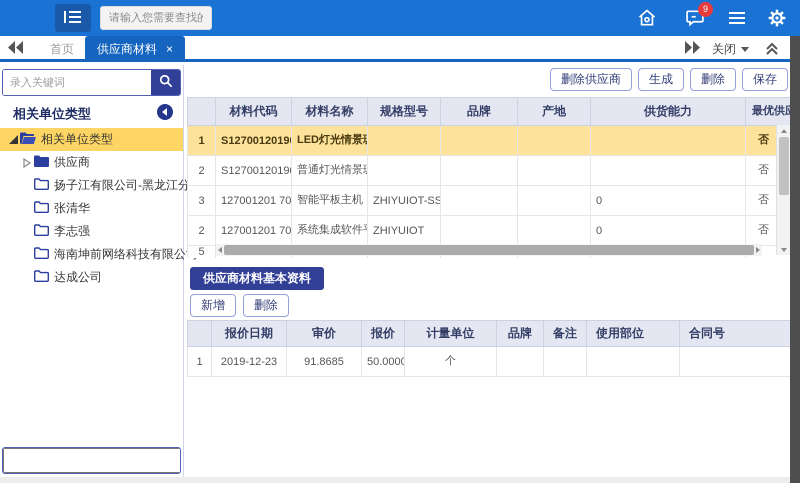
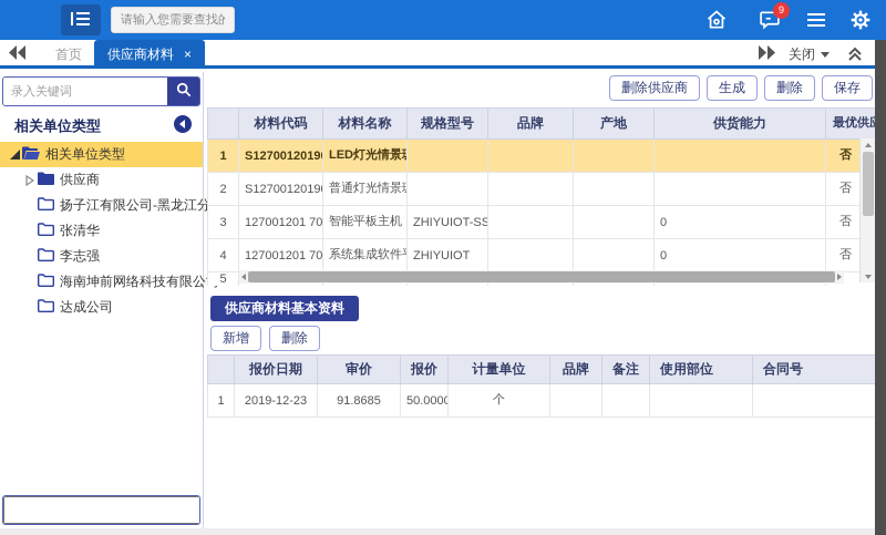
  9
  首页
  供应商材料
  ×
  关闭
  录入关键词
  相关单位类型
  相关单位类型
  供应商
  扬子江有限公司-黑龙江分
  张清华
  李志强
  海南坤前网络科技有限公
  达成公司
  删除供应商
  生成
  删除
  保存
  	材料代码	材料名称	规格型号	品牌	产地	供货能力	最优供
  1	S1270012019	LED灯光情景					否
  2	S1270012019	普通灯光情景					否
  3	127001201 70	智能平板主机	ZHIYUIOT-SS			0	否
- 2	127001201 70	系统集成软件	ZHIYUIOT			0	否
+ 4	127001201 70	系统集成软件	ZHIYUIOT			0	否
  5
  供应商材料基本资料
  新增
  删除
  	报价日期	审价	报价	计量单位	品牌	备注	使用部位	合同号
  1	2019-12-23	91.8685	50.0000	个
